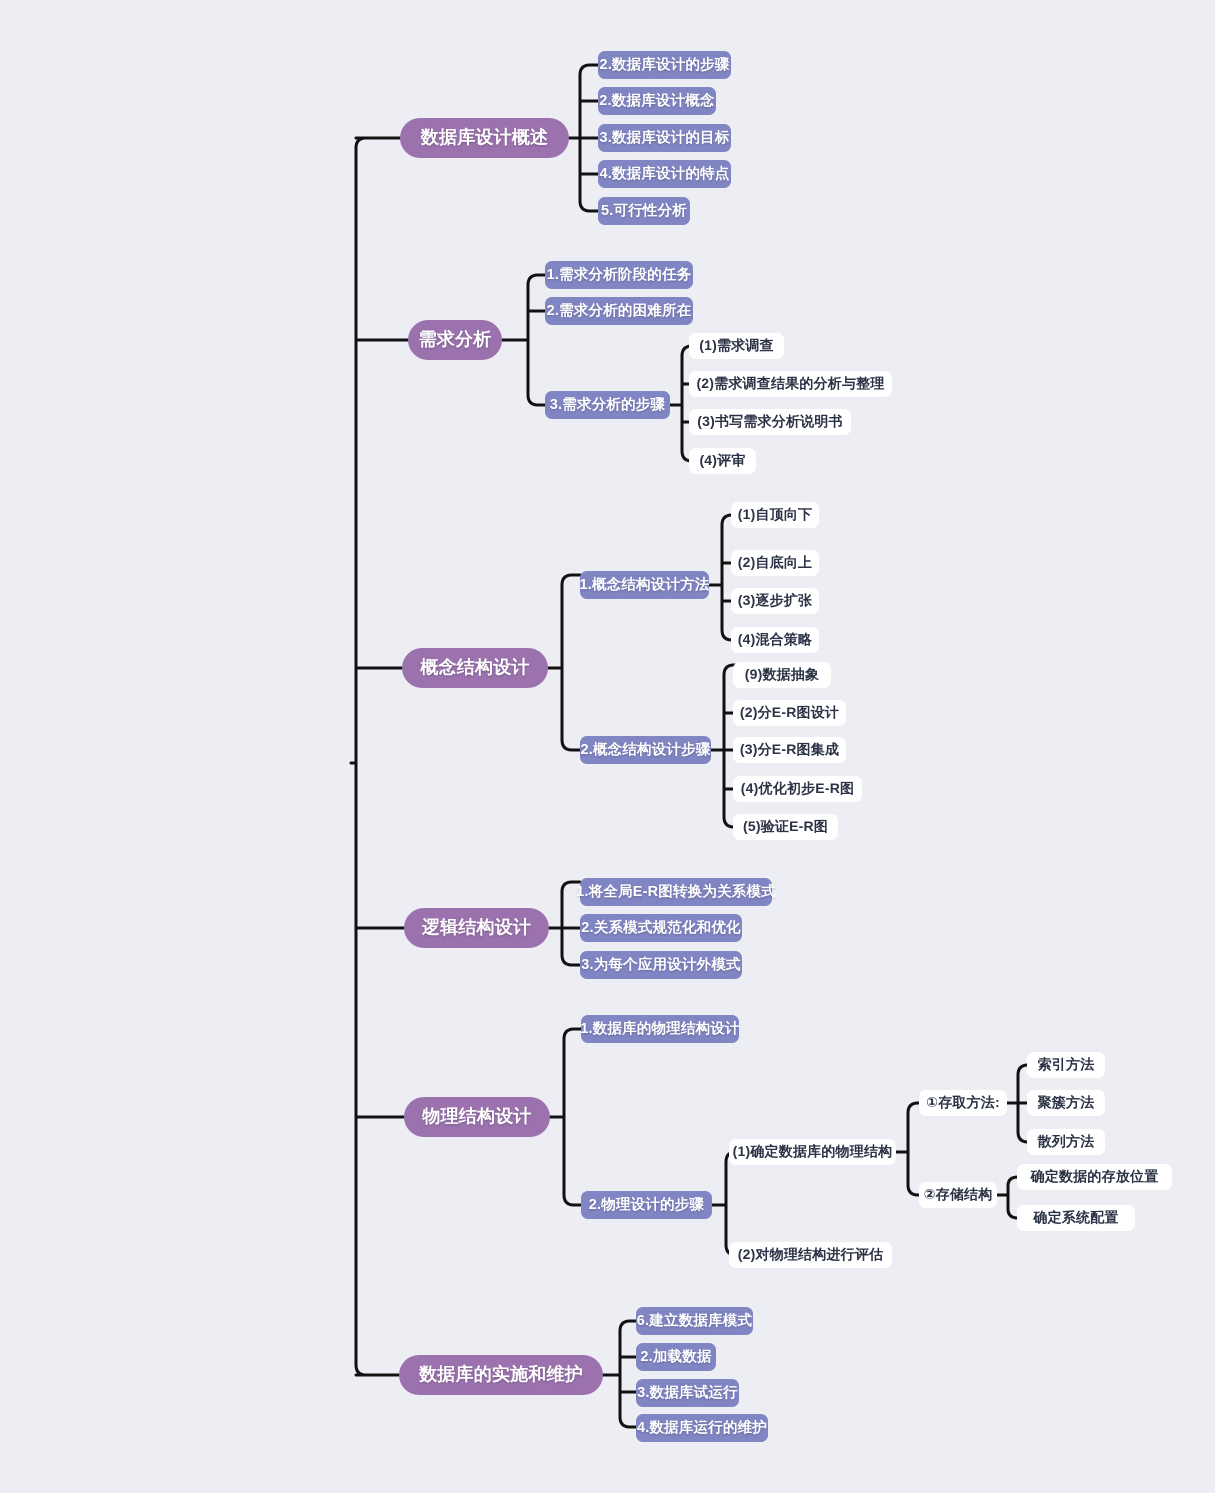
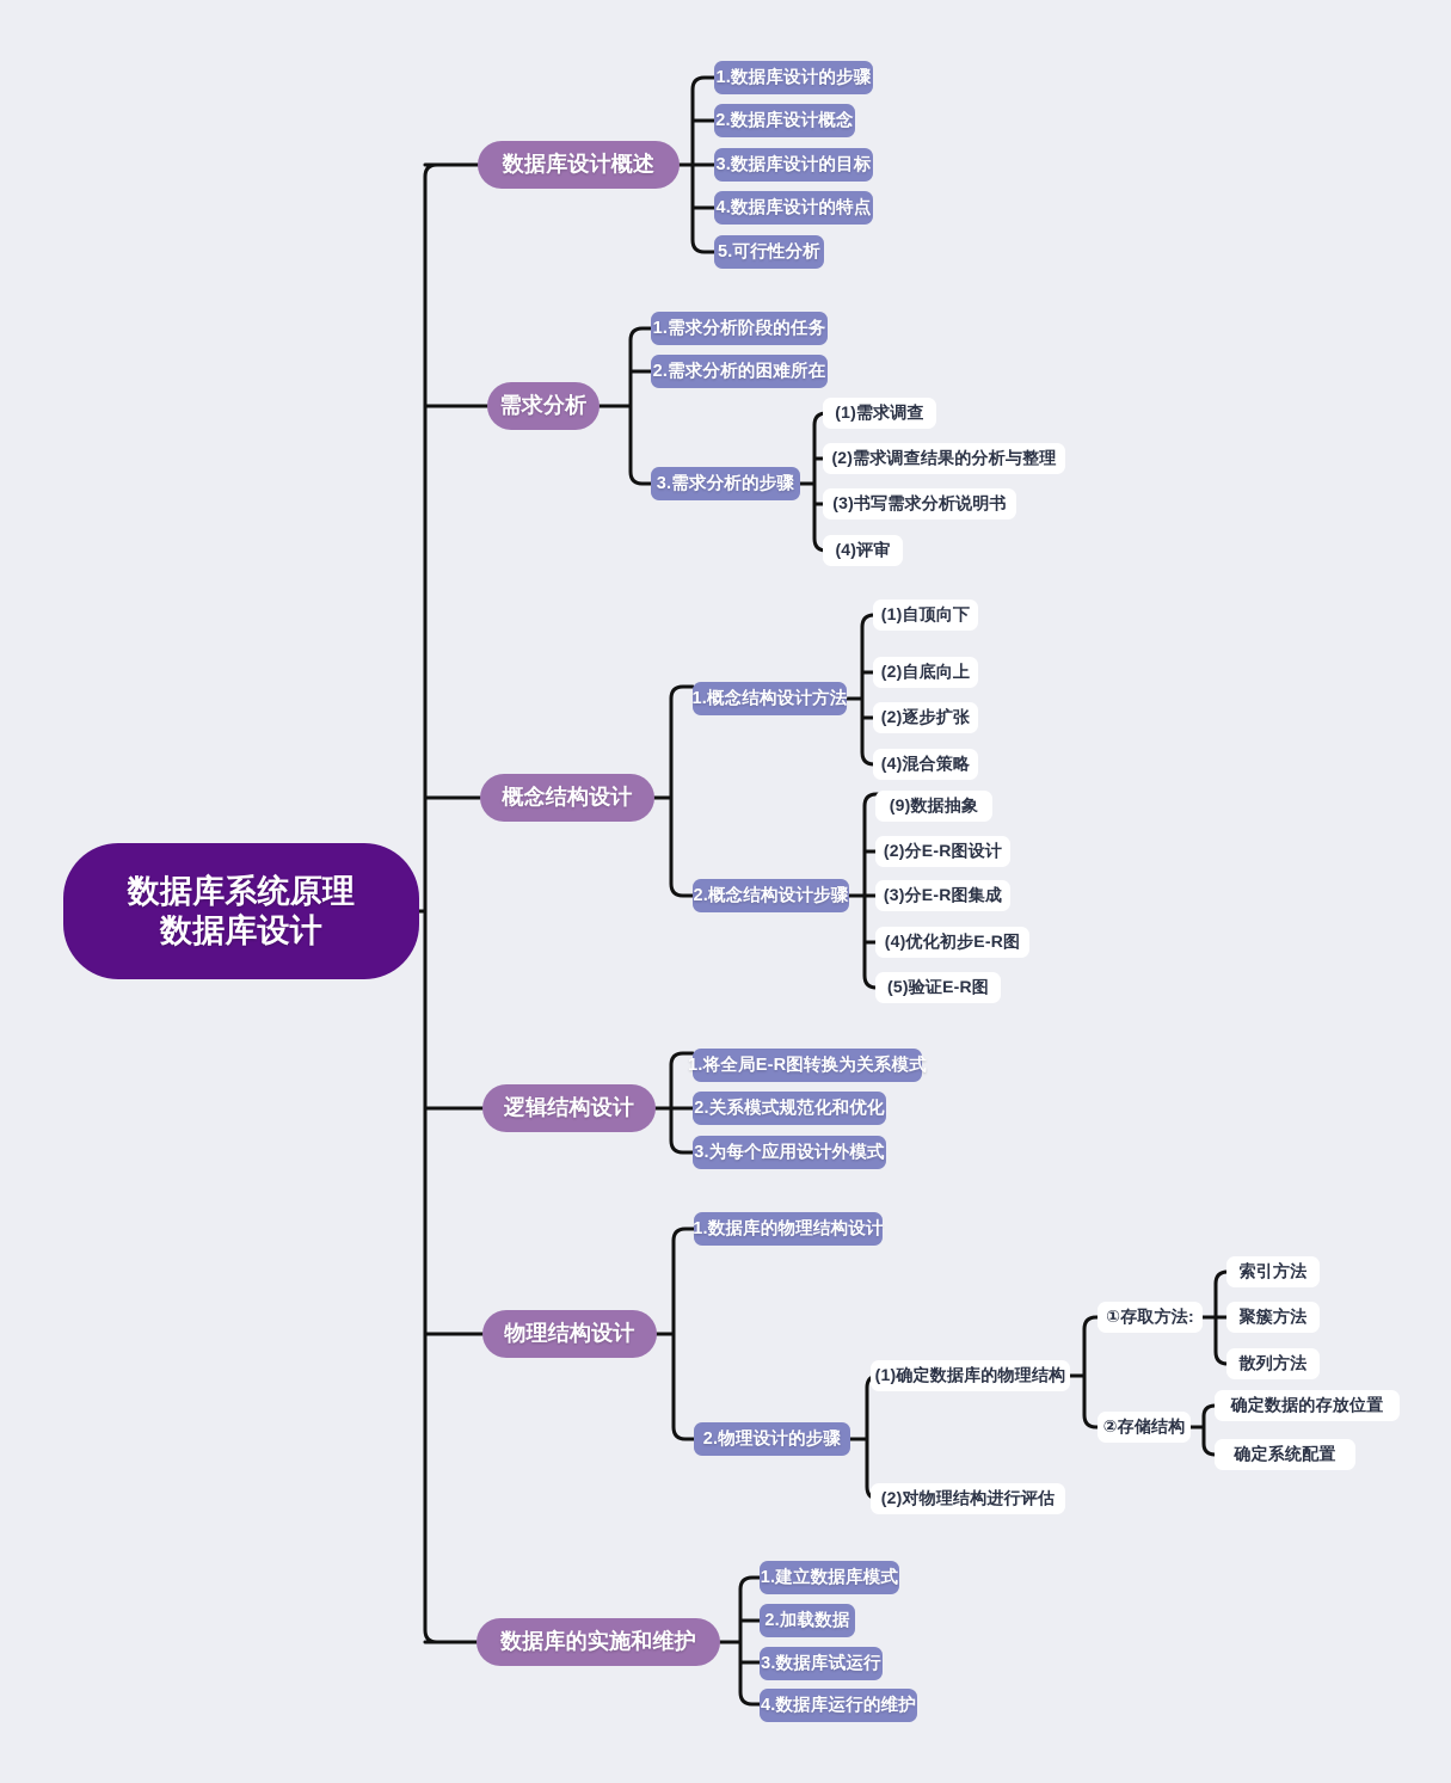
+ 数据库系统原理
+ 数据库设计
  数据库设计概述
- 2.数据库设计的步骤
+ 1.数据库设计的步骤
  2.数据库设计概念
  3.数据库设计的目标
  4.数据库设计的特点
  5.可行性分析
  需求分析
  1.需求分析阶段的任务
  2.需求分析的困难所在
  3.需求分析的步骤
  (1)需求调查
  (2)需求调查结果的分析与整理
  (3)书写需求分析说明书
  (4)评审
  概念结构设计
  1.概念结构设计方法
  (1)自顶向下
  (2)自底向上
- (3)逐步扩张
+ (2)逐步扩张
  (4)混合策略
  2.概念结构设计步骤
  (9)数据抽象
  (2)分E-R图设计
  (3)分E-R图集成
  (4)优化初步E-R图
  (5)验证E-R图
  逻辑结构设计
  1.将全局E-R图转换为关系模式
  2.关系模式规范化和优化
  3.为每个应用设计外模式
  物理结构设计
  1.数据库的物理结构设计
  2.物理设计的步骤
  (1)确定数据库的物理结构
  (2)对物理结构进行评估
  ①存取方法:
  ②存储结构
  索引方法
  聚簇方法
  散列方法
  确定数据的存放位置
  确定系统配置
  数据库的实施和维护
- 6.建立数据库模式
+ 1.建立数据库模式
  2.加载数据
  3.数据库试运行
  4.数据库运行的维护
